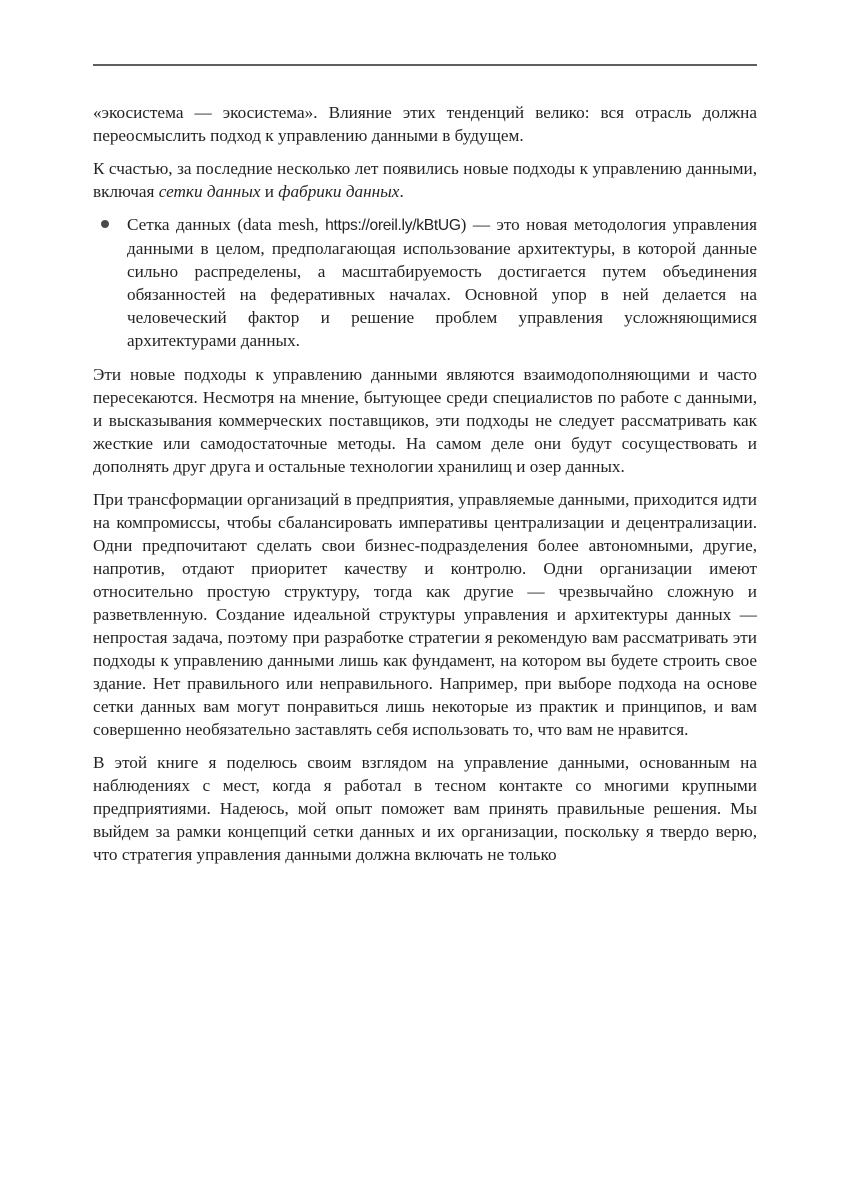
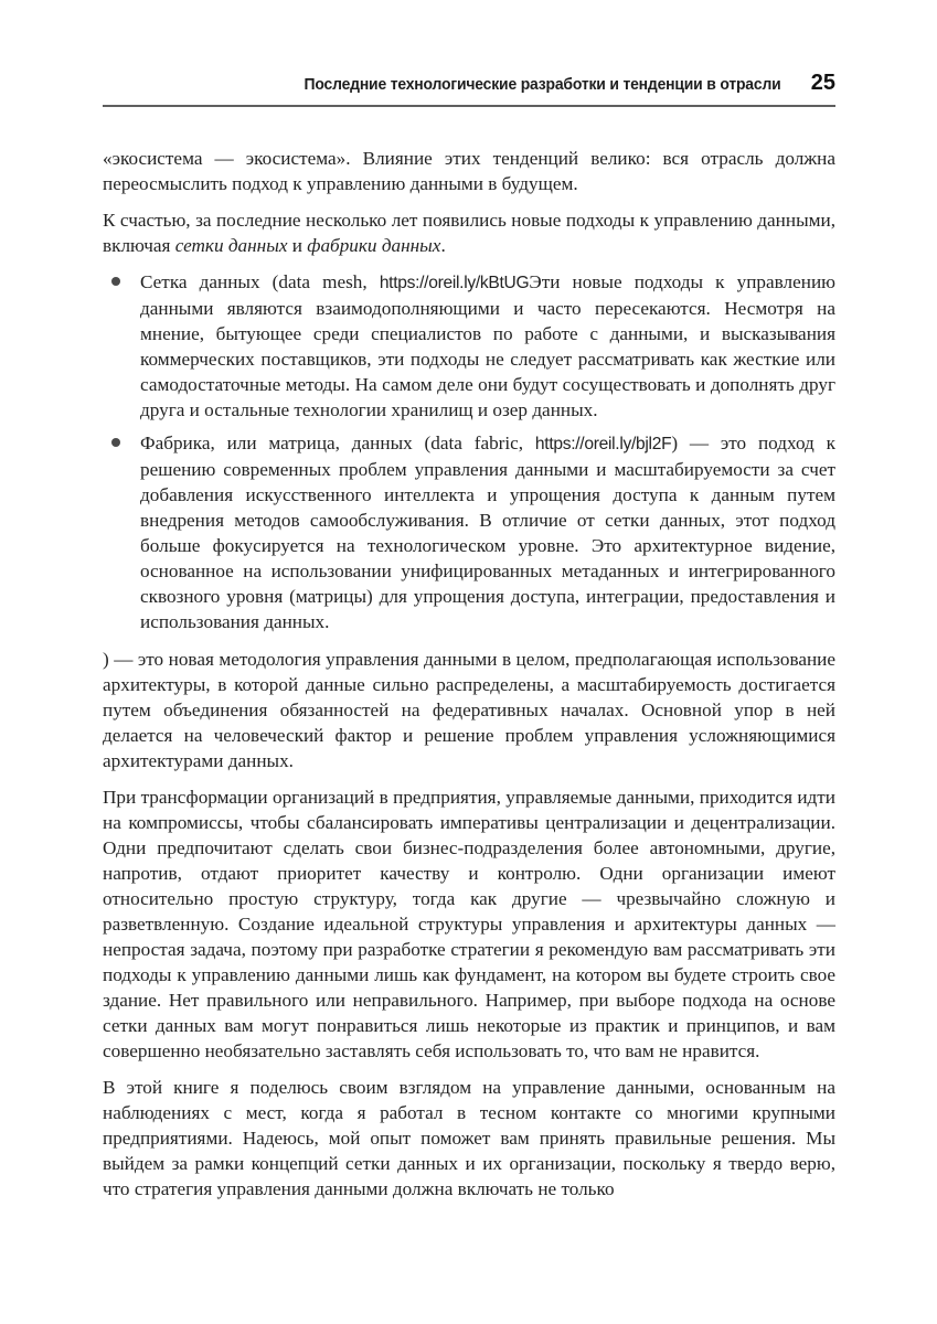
+ Последние технологические разработки и тенденции в отрасли
+ 25
  «экосистема — экосистема». Влияние этих тенденций велико: вся отрасль должна переосмыслить подход к управлению данными в будущем.
  К счастью, за последние несколько лет появились новые подходы к управлению данными, включая сетки данных и фабрики данных.
- Сетка данных (data mesh, https://oreil.ly/kBtUG) — это новая методология управления данными в целом, предполагающая использование архитектуры, в которой данные сильно распределены, а масштабируемость достигается путем объединения обязанностей на федеративных началах. Основной упор в ней делается на человеческий фактор и решение проблем управления усложняющимися архитектурами данных.
+ Сетка данных (data mesh, https://oreil.ly/kBtUGЭти новые подходы к управлению данными являются взаимодополняющими и часто пересекаются. Несмотря на мнение, бытующее среди специалистов по работе с данными, и высказывания коммерческих поставщиков, эти подходы не следует рассматривать как жесткие или самодостаточные методы. На самом деле они будут сосуществовать и дополнять друг друга и остальные технологии хранилищ и озер данных.
+ Фабрика, или матрица, данных (data fabric, https://oreil.ly/bjl2F) — это подход к решению современных проблем управления данными и масштабируемости за счет добавления искусственного интеллекта и упрощения доступа к данным путем внедрения методов самообслуживания. В отличие от сетки данных, этот подход больше фокусируется на технологическом уровне. Это архитектурное видение, основанное на использовании унифицированных метаданных и интегрированного сквозного уровня (матрицы) для упрощения доступа, интеграции, предоставления и использования данных.
- Эти новые подходы к управлению данными являются взаимодополняющими и часто пересекаются. Несмотря на мнение, бытующее среди специалистов по работе с данными, и высказывания коммерческих поставщиков, эти подходы не следует рассматривать как жесткие или самодостаточные методы. На самом деле они будут сосуществовать и дополнять друг друга и остальные технологии хранилищ и озер данных.
+ ) — это новая методология управления данными в целом, предполагающая использование архитектуры, в которой данные сильно распределены, а масштабируемость достигается путем объединения обязанностей на федеративных началах. Основной упор в ней делается на человеческий фактор и решение проблем управления усложняющимися архитектурами данных.
  При трансформации организаций в предприятия, управляемые данными, приходится идти на компромиссы, чтобы сбалансировать императивы централизации и децентрализации. Одни предпочитают сделать свои бизнес-подразделения более автономными, другие, напротив, отдают приоритет качеству и контролю. Одни организации имеют относительно простую структуру, тогда как другие — чрезвычайно сложную и разветвленную. Создание идеальной структуры управления и архитектуры данных — непростая задача, поэтому при разработке стратегии я рекомендую вам рассматривать эти подходы к управлению данными лишь как фундамент, на котором вы будете строить свое здание. Нет правильного или неправильного. Например, при выборе подхода на основе сетки данных вам могут понравиться лишь некоторые из практик и принципов, и вам совершенно необязательно заставлять себя использовать то, что вам не нравится.
  В этой книге я поделюсь своим взглядом на управление данными, основанным на наблюдениях с мест, когда я работал в тесном контакте со многими крупными предприятиями. Надеюсь, мой опыт поможет вам принять правильные решения. Мы выйдем за рамки концепций сетки данных и их организации, поскольку я твердо верю, что стратегия управления данными должна включать не только
